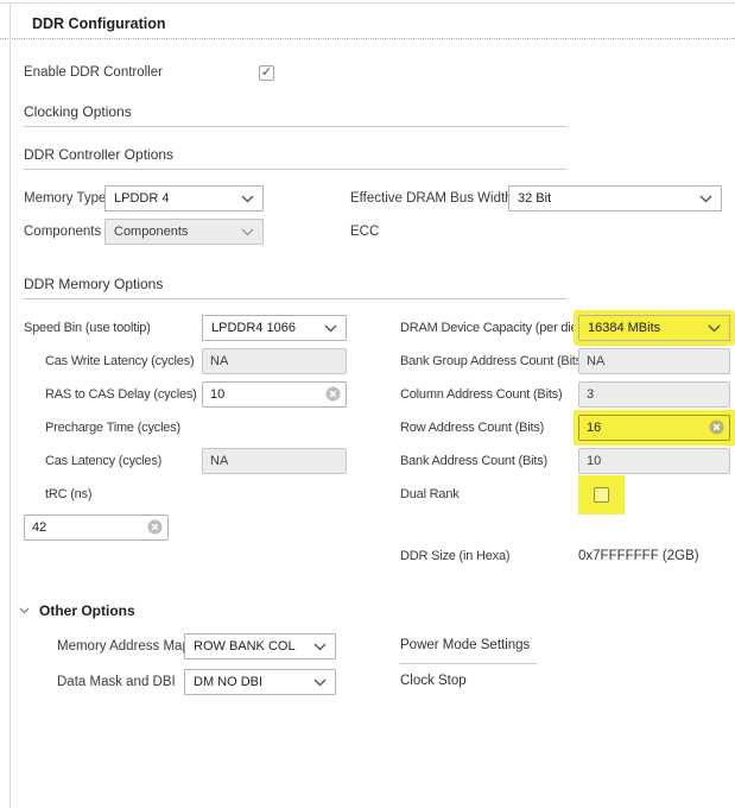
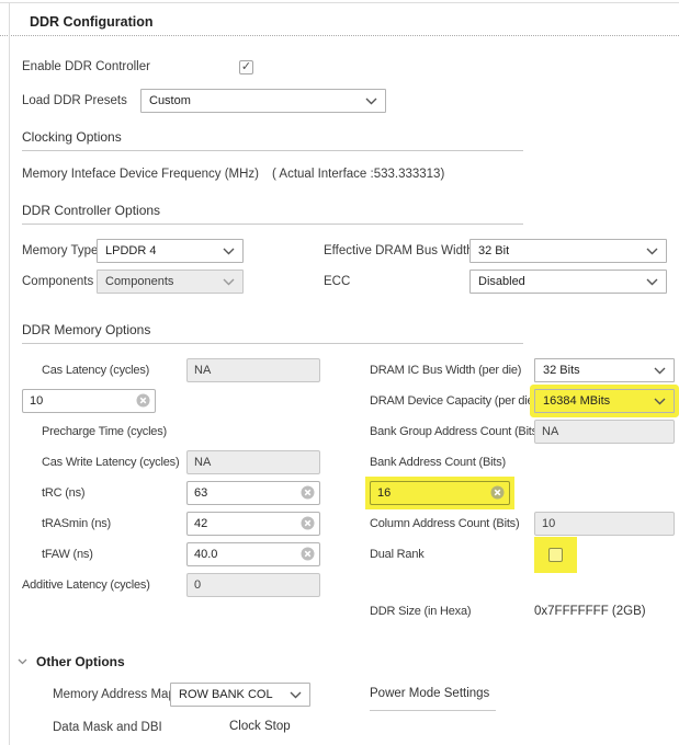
  DDR Configuration
  Enable DDR Controller
  ✓
+ Load DDR Presets
+ Custom
  Clocking Options
+ Memory Inteface Device Frequency (MHz)
+ ( Actual Interface :533.333313)
  DDR Controller Options
  Memory Type
  LPDDR 4
  Effective DRAM Bus Widt
  32 Bit
  Components
  Components
  ECC
+ Disabled
  DDR Memory Options
- Speed Bin (use tooltip)
- LPDDR4 1066
- Cas Write Latency (cycles)
+ Cas Latency (cycles)
  NA
- RAS to CAS Delay (cycles)
  10
  Precharge Time (cycles)
- Cas Latency (cycles)
+ Cas Write Latency (cycles)
  NA
  tRC (ns)
+ 63
+ tRASmin (ns)
  42
+ tFAW (ns)
+ 40.0
+ Additive Latency (cycles)
+ 0
+ DRAM IC Bus Width (per die)
+ 32 Bits
  DRAM Device Capacity (per die
  16384 MBits
  Bank Group Address Count (Bit
  NA
- Column Address Count (Bits)
+ Bank Address Count (Bits)
- 3
- Row Address Count (Bits)
  16
- Bank Address Count (Bits)
+ Column Address Count (Bits)
  10
  Dual Rank
  DDR Size (in Hexa)
  0x7FFFFFFF (2GB)
  Other Options
  Memory Address Ma
  ROW BANK COL
  Power Mode Settings
  Data Mask and DBI
- DM NO DBI
  Clock Stop
